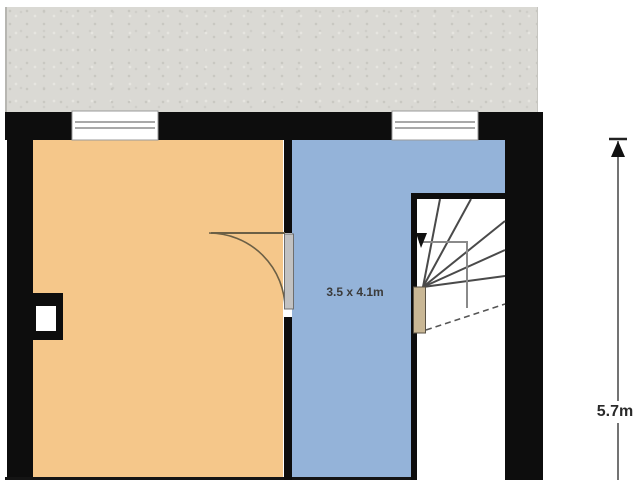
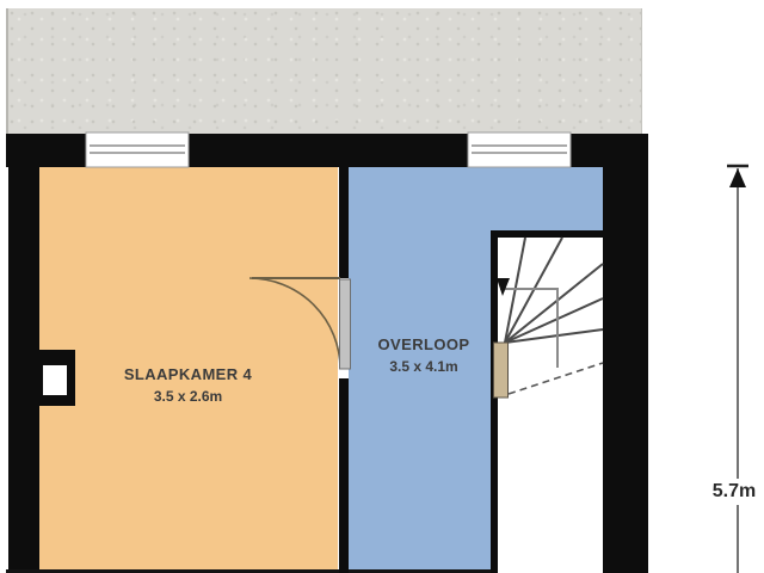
+ SLAAPKAMER 4
+ 3.5 x 2.6m
+ OVERLOOP
  3.5 x 4.1m
  5.7m
